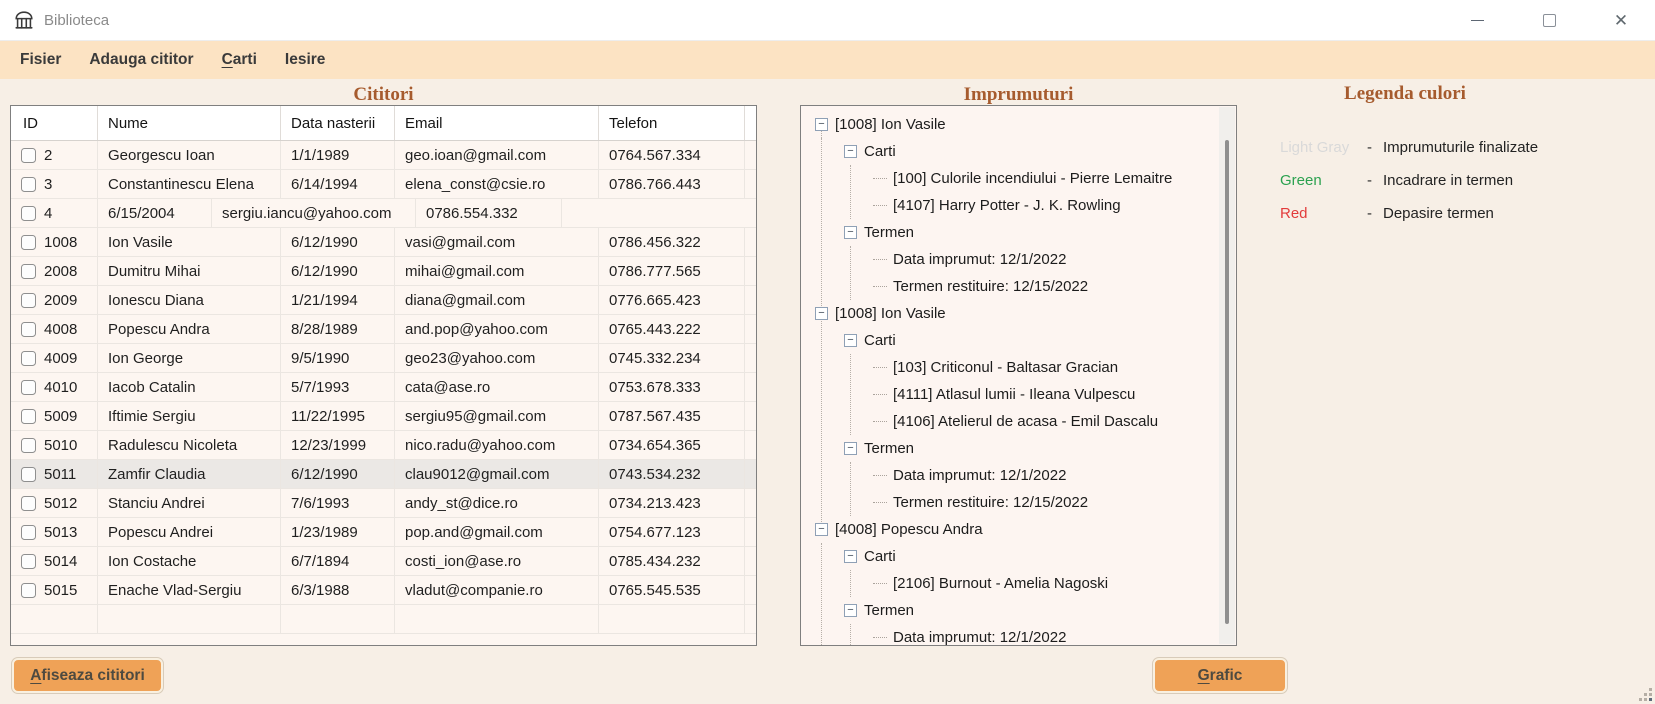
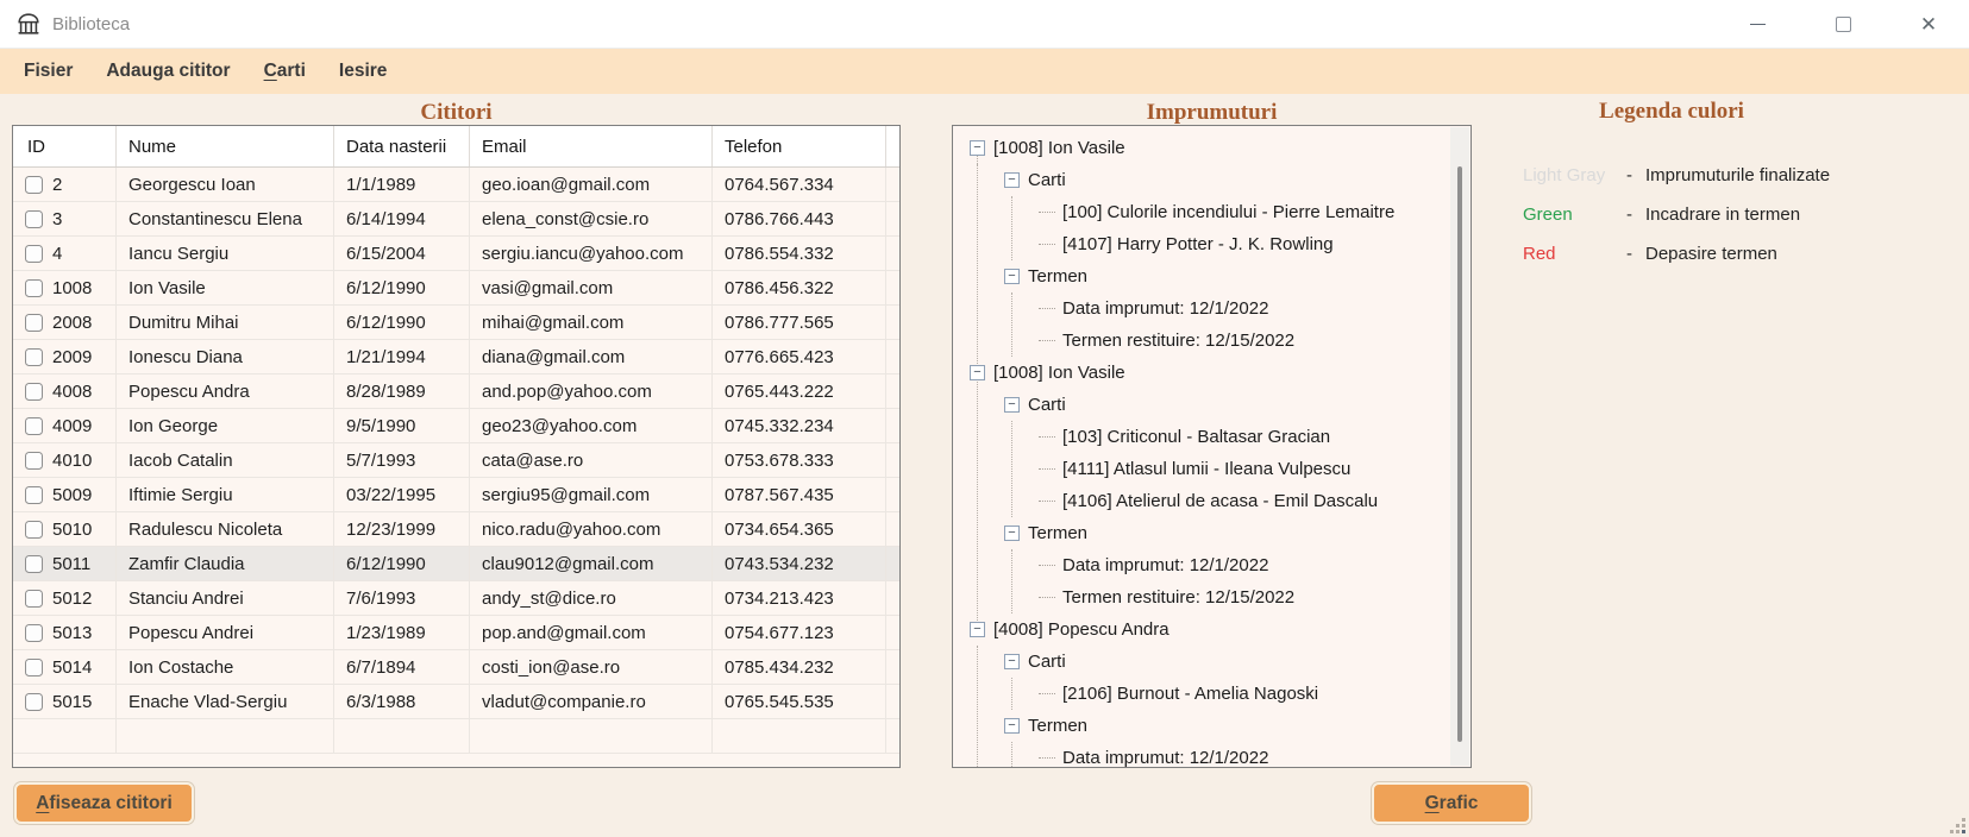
  Biblioteca
  ✕
  Fisier
  Adauga cititor
  C
  arti
  Iesire
  Cititori
  Imprumuturi
  ID
  Nume
  Data nasterii
  Email
  Telefon
  2
  Georgescu Ioan
  1/1/1989
  geo.ioan@gmail.com
  0764.567.334
  3
  Constantinescu Elena
  6/14/1994
  elena_const@csie.ro
  0786.766.443
  4
+ Iancu Sergiu
  6/15/2004
  sergiu.iancu@yahoo.com
  0786.554.332
  1008
  Ion Vasile
  6/12/1990
  vasi@gmail.com
  0786.456.322
  2008
  Dumitru Mihai
  6/12/1990
  mihai@gmail.com
  0786.777.565
  2009
  Ionescu Diana
  1/21/1994
  diana@gmail.com
  0776.665.423
  4008
  Popescu Andra
  8/28/1989
  and.pop@yahoo.com
  0765.443.222
  4009
  Ion George
  9/5/1990
  geo23@yahoo.com
  0745.332.234
  4010
  Iacob Catalin
  5/7/1993
  cata@ase.ro
  0753.678.333
  5009
  Iftimie Sergiu
- 11/22/1995
+ 03/22/1995
  sergiu95@gmail.com
  0787.567.435
  5010
  Radulescu Nicoleta
  12/23/1999
  nico.radu@yahoo.com
  0734.654.365
  5011
  Zamfir Claudia
  6/12/1990
  clau9012@gmail.com
  0743.534.232
  5012
  Stanciu Andrei
  7/6/1993
  andy_st@dice.ro
  0734.213.423
  5013
  Popescu Andrei
  1/23/1989
  pop.and@gmail.com
  0754.677.123
  5014
  Ion Costache
  6/7/1894
  costi_ion@ase.ro
  0785.434.232
  5015
  Enache Vlad-Sergiu
  6/3/1988
  vladut@companie.ro
  0765.545.535
  −
  [1008] Ion Vasile
  −
  Carti
  [100] Culorile incendiului - Pierre Lemaitre
  [4107] Harry Potter - J. K. Rowling
  −
  Termen
  Data imprumut: 12/1/2022
  Termen restituire: 12/15/2022
  −
  [1008] Ion Vasile
  −
  Carti
  [103] Criticonul - Baltasar Gracian
  [4111] Atlasul lumii - Ileana Vulpescu
  [4106] Atelierul de acasa - Emil Dascalu
  −
  Termen
  Data imprumut: 12/1/2022
  Termen restituire: 12/15/2022
  −
  [4008] Popescu Andra
  −
  Carti
  [2106] Burnout - Amelia Nagoski
  −
  Termen
  Data imprumut: 12/1/2022
  Legenda culori
  Light Gray
  -
  Imprumuturile finalizate
  Green
  -
  Incadrare in termen
  Red
  -
  Depasire termen
  Afiseaza cititori
  Grafic
